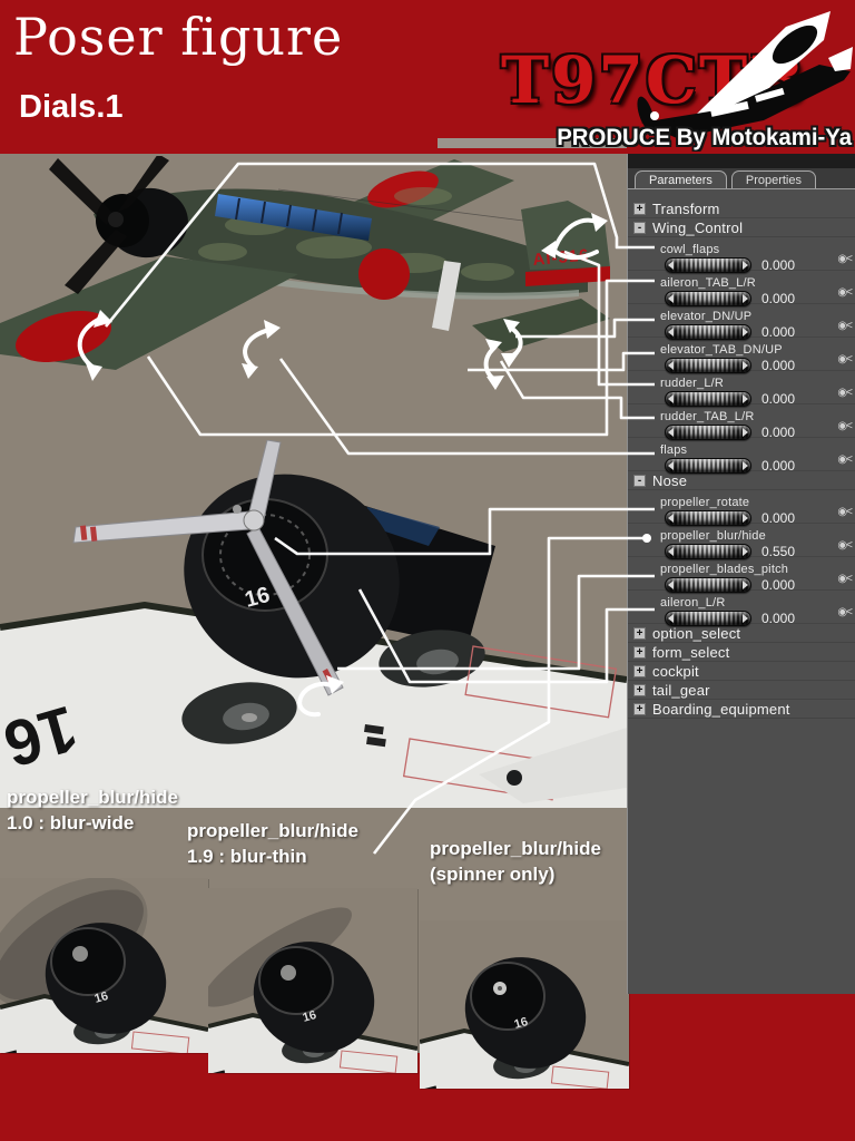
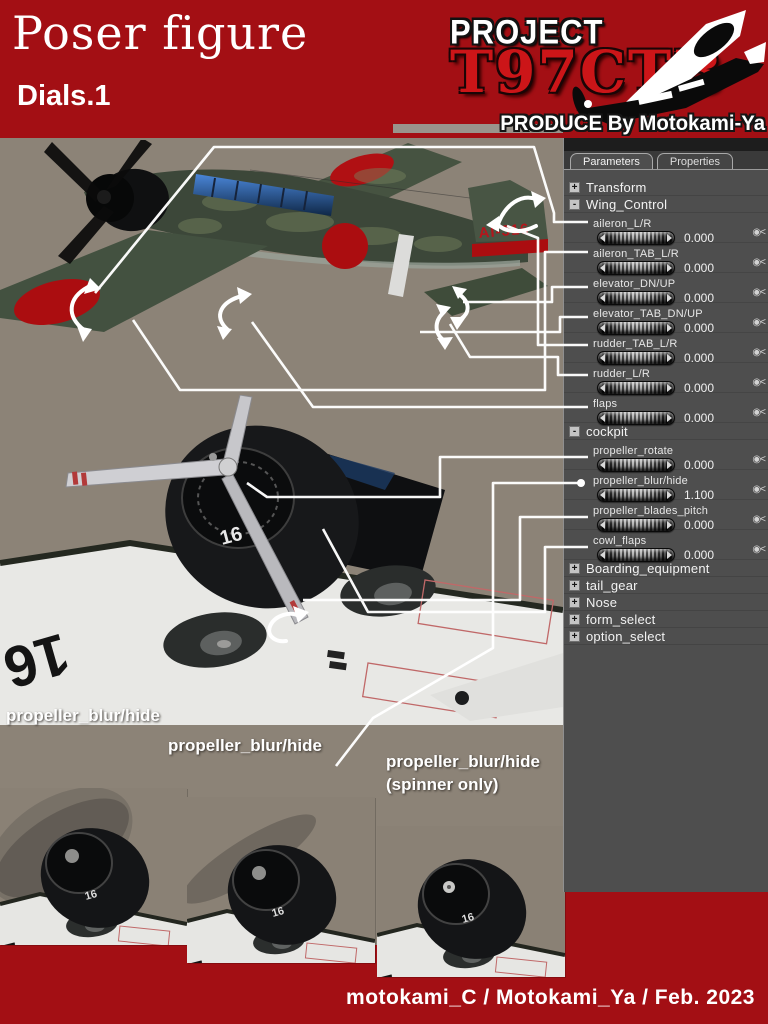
  Poser figure
  Dials.1
+ PROJECT
  T97CT
  PRODUCE By Motokami-Ya
  propeller_blur/hide
- 1.0 : blur-wide
  propeller_blur/hide
- 1.9 : blur-thin
  propeller_blur/hide
  (spinner only)
  Parameters
  Properties
  +
  Transform
  -
  Wing_Control
- cowl_flaps
+ aileron_L/R
  0.000
  ◉<
  aileron_TAB_L/R
  0.000
  ◉<
  elevator_DN/UP
  0.000
  ◉<
  elevator_TAB_DN/UP
  0.000
  ◉<
- rudder_L/R
+ rudder_TAB_L/R
  0.000
  ◉<
- rudder_TAB_L/R
+ rudder_L/R
  0.000
  ◉<
  flaps
  0.000
  ◉<
  -
- Nose
+ cockpit
  propeller_rotate
  0.000
  ◉<
  propeller_blur/hide
- 0.550
+ 1.100
  ◉<
  propeller_blades_pitch
  0.000
  ◉<
- aileron_L/R
+ cowl_flaps
  0.000
  ◉<
  +
- option_select
+ Boarding_equipment
  +
- form_select
+ tail_gear
  +
- cockpit
+ Nose
  +
- tail_gear
+ form_select
  +
- Boarding_equipment
+ option_select
+ motokami_C / Motokami_Ya / Feb. 2023
